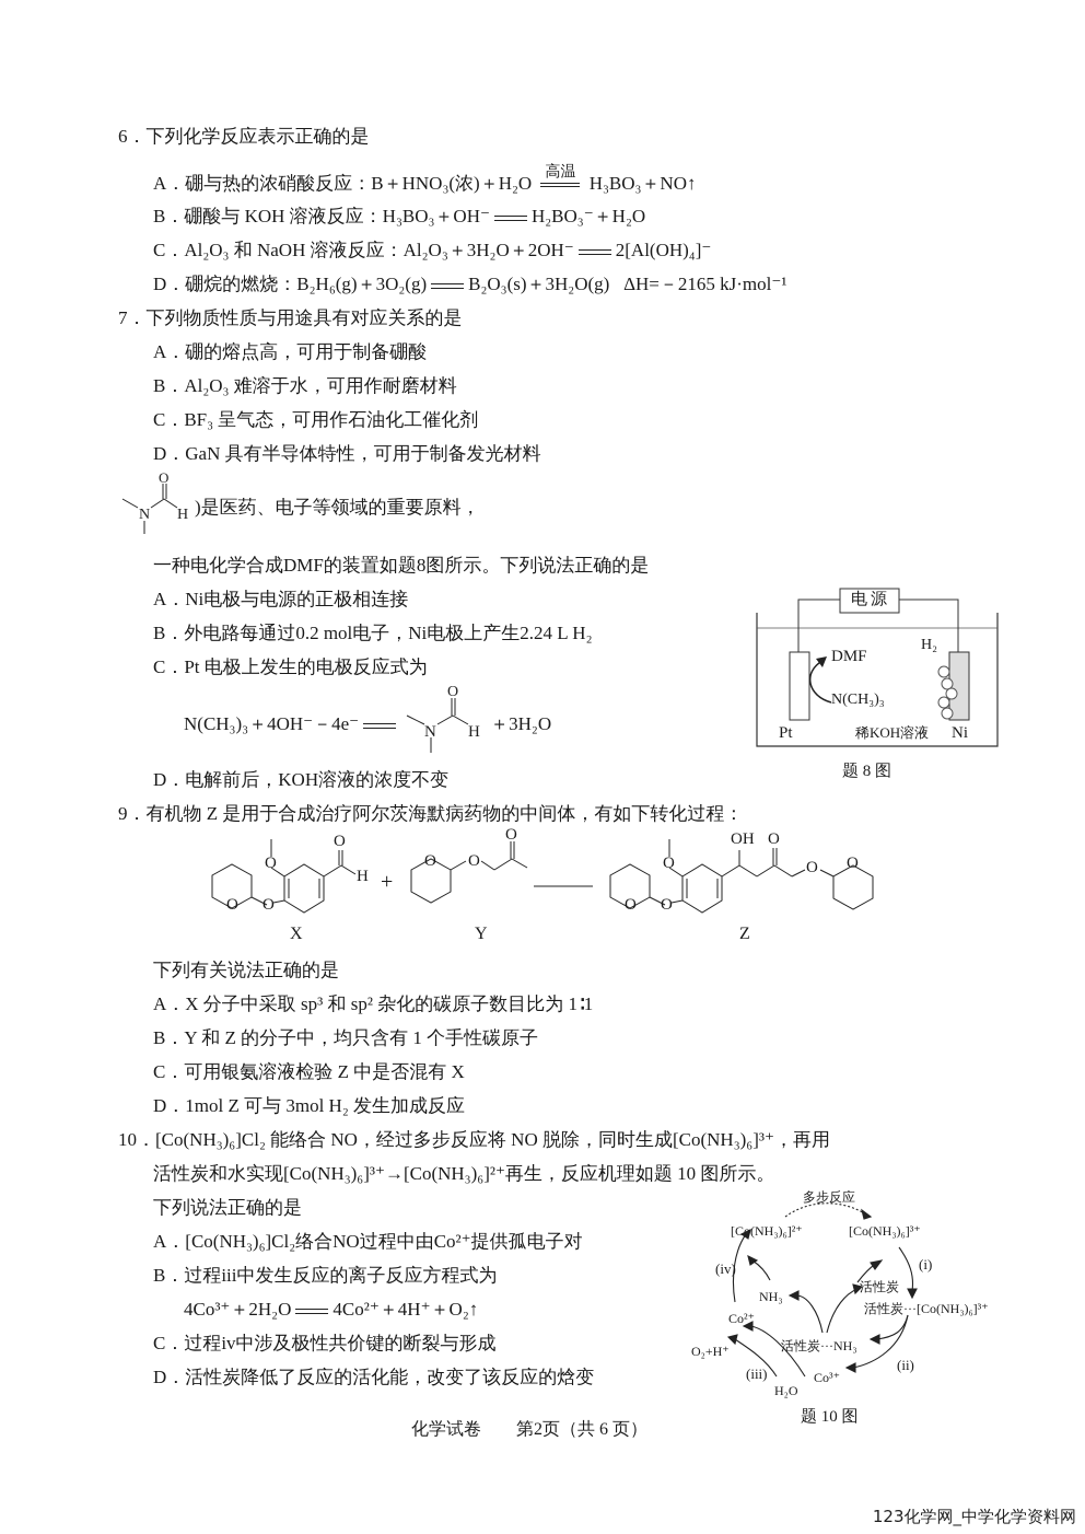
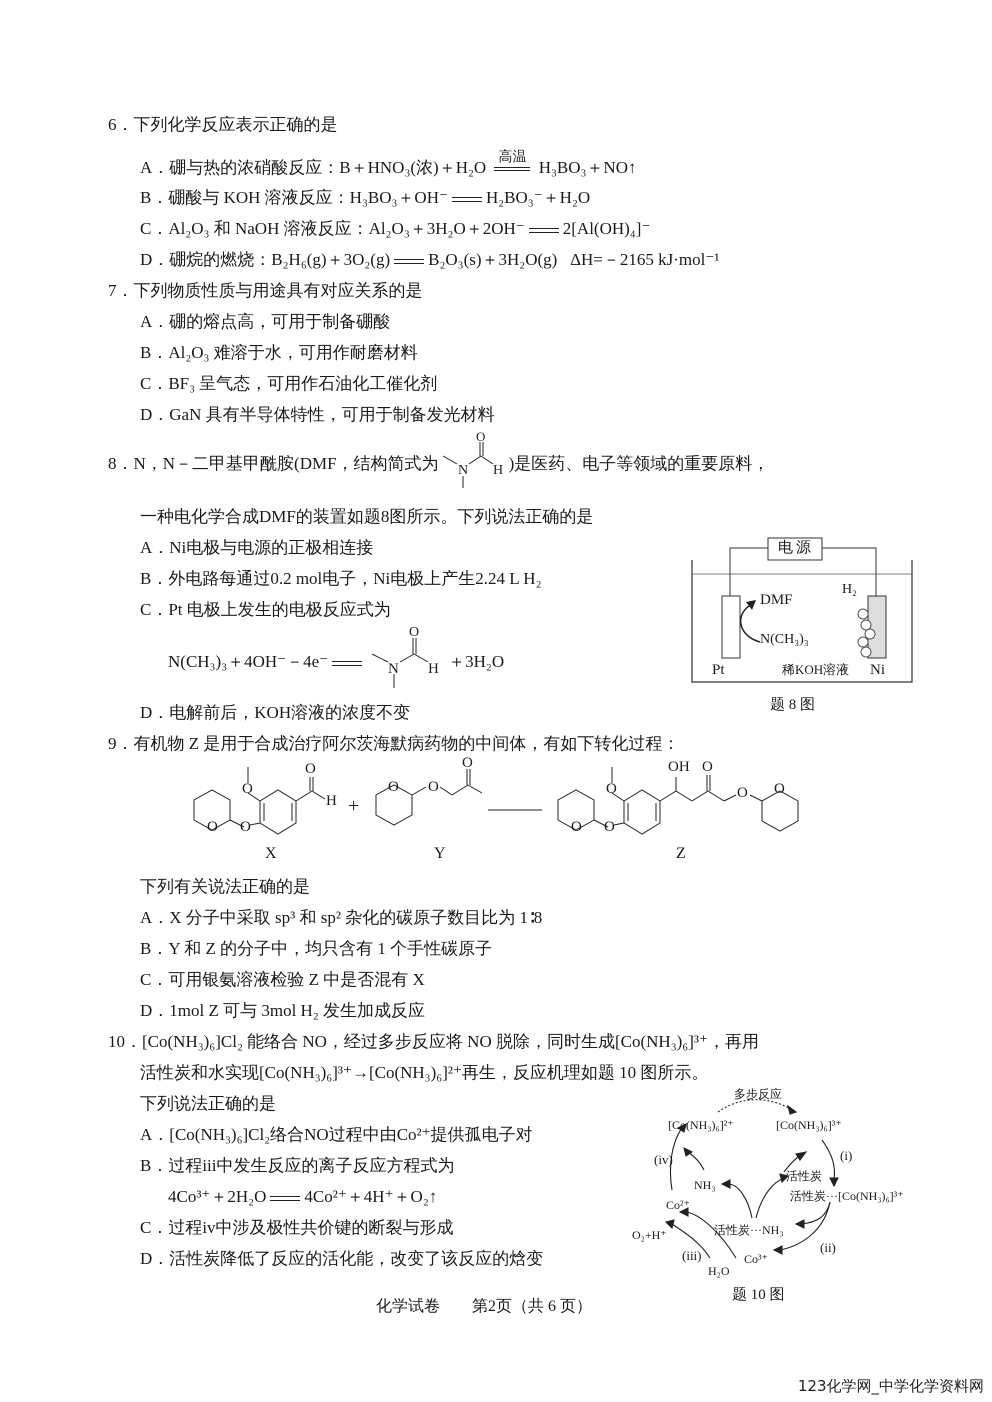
  6．下列化学反应表示正确的是
  A．硼与热的浓硝酸反应：B＋HNO₃(浓)＋H₂O
  高温
  H₃BO₃＋NO↑
  B．硼酸与 KOH 溶液反应：H₃BO₃＋OH⁻ H₂BO₃⁻＋H₂O
  C．Al₂O₃ 和 NaOH 溶液反应：Al₂O₃＋3H₂O＋2OH⁻ 2[Al(OH)₄]⁻
  D．硼烷的燃烧：B₂H₆(g)＋3O₂(g) B₂O₃(s)＋3H₂O(g) ΔH=－2165 kJ·mol⁻¹
  7．下列物质性质与用途具有对应关系的是
  A．硼的熔点高，可用于制备硼酸
  B．Al₂O₃ 难溶于水，可用作耐磨材料
  C．BF₃ 呈气态，可用作石油化工催化剂
  D．GaN 具有半导体特性，可用于制备发光材料
+ 8．N，N－二甲基甲酰胺(DMF，结构简式为
  O
  N
  H
  )是医药、电子等领域的重要原料，
  一种电化学合成DMF的装置如题8图所示。下列说法正确的是
  A．Ni电极与电源的正极相连接
  B．外电路每通过0.2 mol电子，Ni电极上产生2.24 L H₂
  C．Pt 电极上发生的电极反应式为
  N(CH₃)₃＋4OH⁻－4e⁻
  O
  N
  H
  ＋3H₂O
  D．电解前后，KOH溶液的浓度不变
  电源
  DMF
  N(CH₃)₃
  H₂
  Pt
  稀KOH溶液
  Ni
  题 8 图
  9．有机物 Z 是用于合成治疗阿尔茨海默病药物的中间体，有如下转化过程：
  O
  O
  O
  O
  H
  +
  O
  O
  O
  O
  O
  O
  OH
  O
  O
  O
  X
  Y
  Z
  下列有关说法正确的是
- A．X 分子中采取 sp³ 和 sp² 杂化的碳原子数目比为 1∶1
+ A．X 分子中采取 sp³ 和 sp² 杂化的碳原子数目比为 1∶8
  B．Y 和 Z 的分子中，均只含有 1 个手性碳原子
  C．可用银氨溶液检验 Z 中是否混有 X
  D．1mol Z 可与 3mol H₂ 发生加成反应
  10．[Co(NH₃)₆]Cl₂ 能络合 NO，经过多步反应将 NO 脱除，同时生成[Co(NH₃)₆]³⁺，再用
  活性炭和水实现[Co(NH₃)₆]³⁺→[Co(NH₃)₆]²⁺再生，反应机理如题 10 图所示。
  下列说法正确的是
  A．[Co(NH₃)₆]Cl₂络合NO过程中由Co²⁺提供孤电子对
  B．过程iii中发生反应的离子反应方程式为
  4Co³⁺＋2H₂O 4Co²⁺＋4H⁺＋O₂↑
  C．过程iv中涉及极性共价键的断裂与形成
  D．活性炭降低了反应的活化能，改变了该反应的焓变
  多步反应
  [Co(NH₃)₆]²⁺
  [Co(NH₃)₆]³⁺
  (i)
  (iv)
  活性炭
  NH₃
  活性炭···[Co(NH₃)₆]³⁺
  Co²⁺
  活性炭···NH₃
  O₂+H⁺
  (ii)
  (iii)
  Co³⁺
  H₂O
  题 10 图
  化学试卷 第2页（共 6 页）
  123化学网_中学化学资料网
